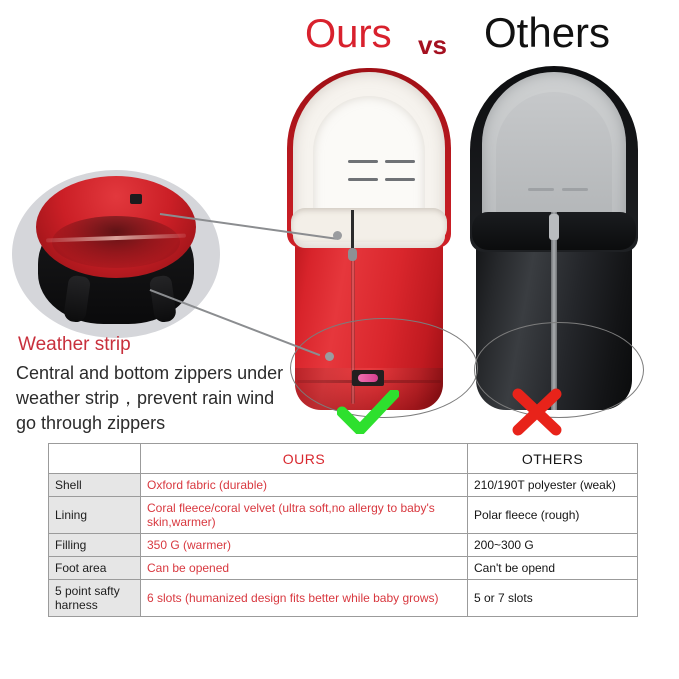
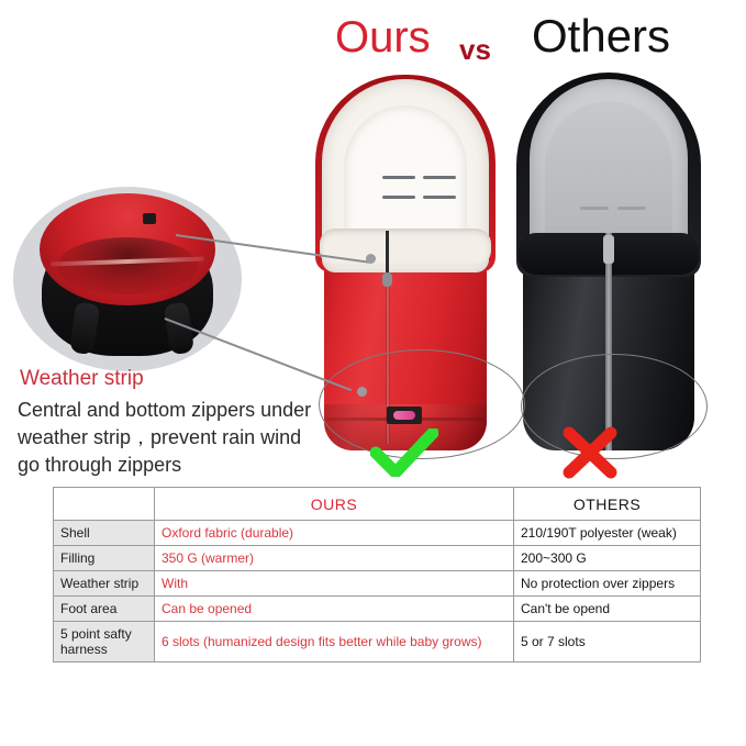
  Ours
  vs
  Others
  Weather strip
  Central and bottom zippers under weather strip，prevent rain wind go through zippers
  	OURS	OTHERS
  Shell	Oxford fabric (durable)	210/190T polyester (weak)
- Lining	Coral fleece/coral velvet (ultra soft,no allergy to baby's skin,warmer)	Polar fleece (rough)
  Filling	350 G (warmer)	200~300 G
+ Weather strip	With	No protection over zippers
  Foot area	Can be opened	Can't be opend
  5 point safty harness	6 slots (humanized design fits better while baby grows)	5 or 7 slots
